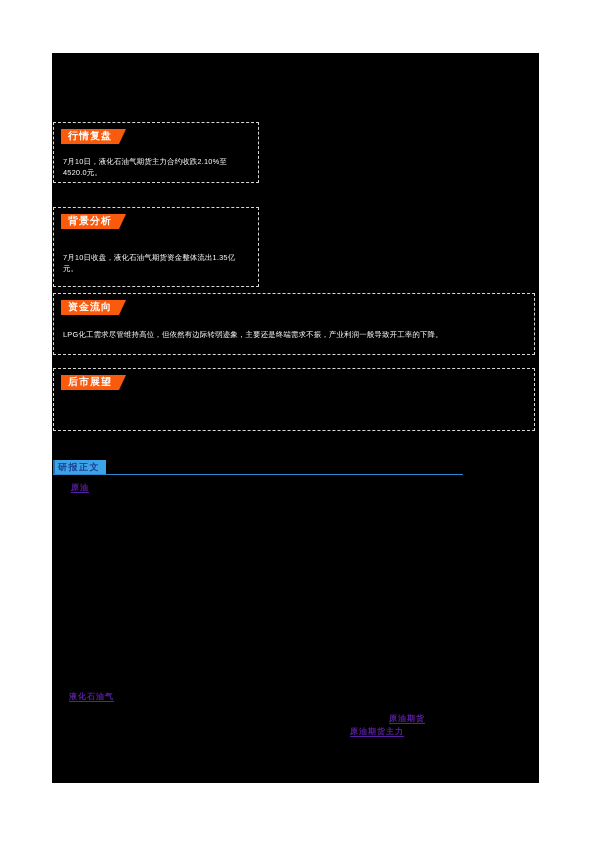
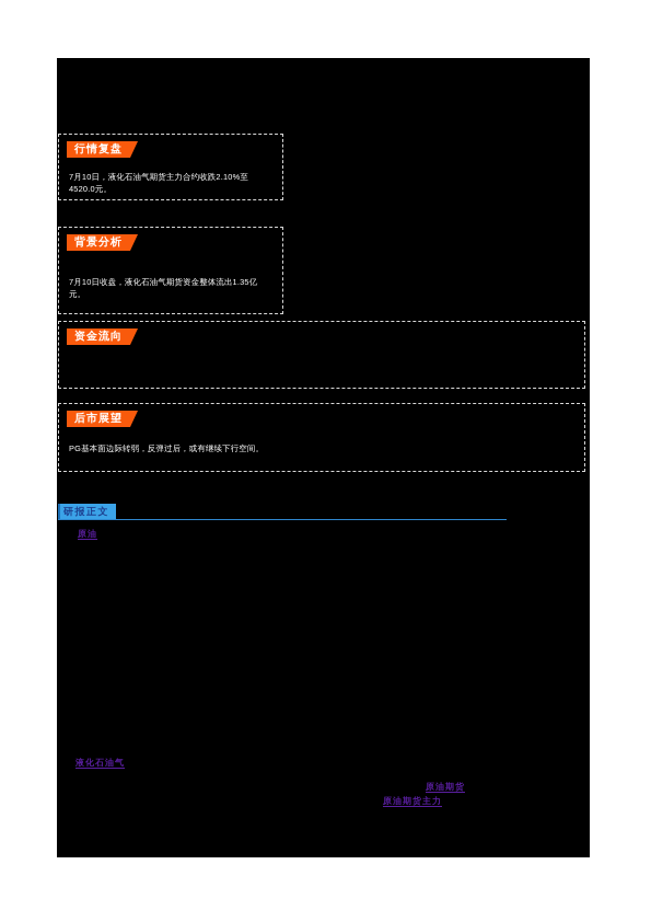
  行情复盘
  7月10日，液化石油气期货主力合约收跌2.10%至4520.0元。
  背景分析
  7月10日收盘，液化石油气期货资金整体流出1.35亿元。
  资金流向
- LPG化工需求尽管维持高位，但依然有边际转弱迹象，主要还是终端需求不振，产业利润一般导致开工率的下降。
  后市展望
+ PG基本面边际转弱，反弹过后，或有继续下行空间。
  研报正文
  原油
  液化石油气
  原油期货
  原油期货主力
